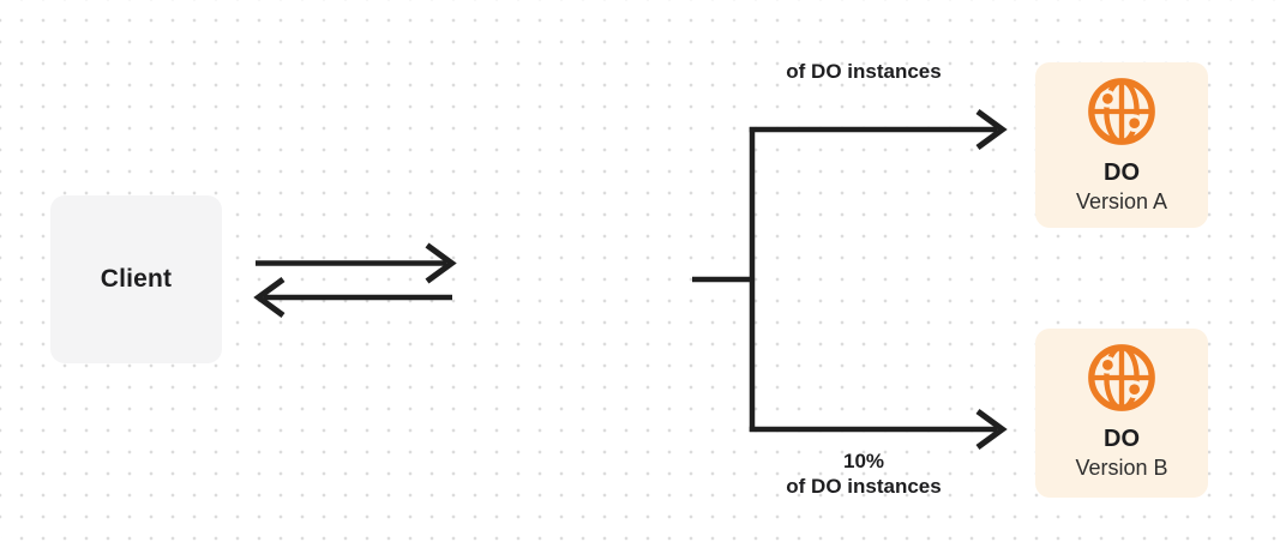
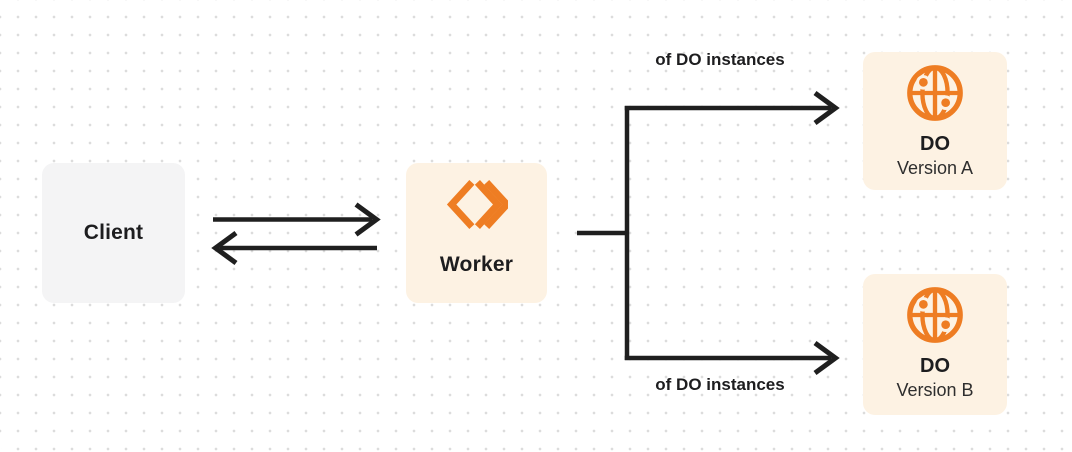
  Client
+ Worker
  of DO instances
- 10%
  of DO instances
  DO
  Version A
  DO
  Version B
